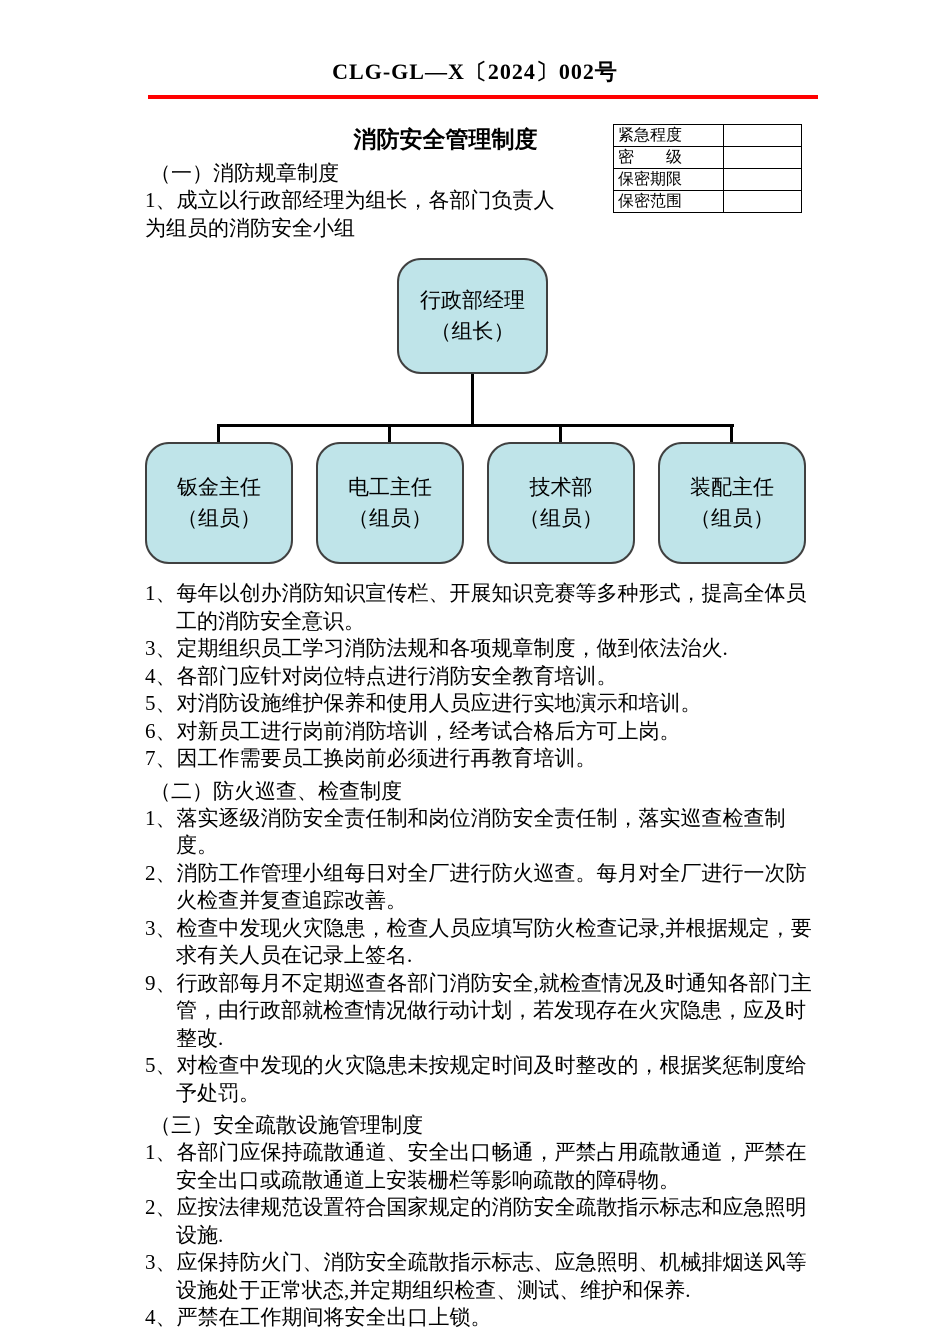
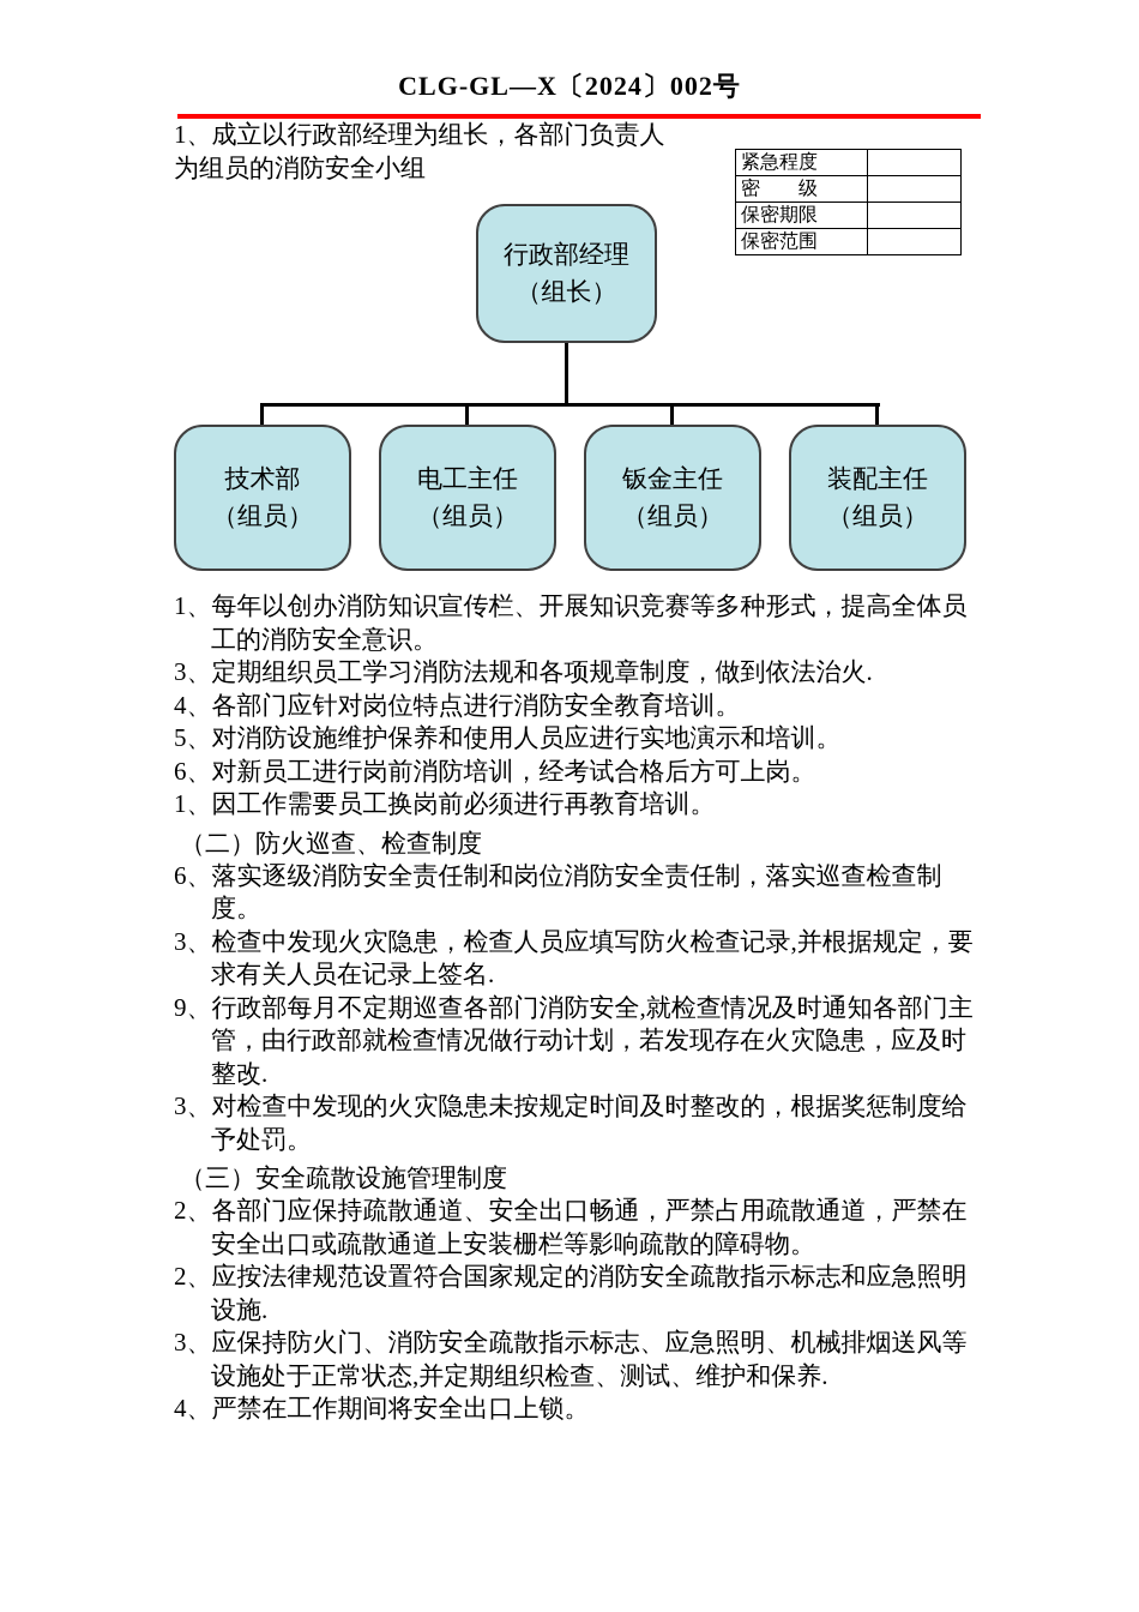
  CLG-GL—X〔2024〕002号
  紧急程度
  密 级
  保密期限
  保密范围
- 消防安全管理制度
- （一）消防规章制度
  1、成立以行政部经理为组长，各部门负责人为组员的消防安全小组
  行政部经理
  （组长）
- 钣金主任
+ 技术部
  （组员）
  电工主任
  （组员）
- 技术部
+ 钣金主任
  （组员）
  装配主任
  （组员）
  1、每年以创办消防知识宣传栏、开展知识竞赛等多种形式，提高全体员工的消防安全意识。
  3、定期组织员工学习消防法规和各项规章制度，做到依法治火.
  4、各部门应针对岗位特点进行消防安全教育培训。
  5、对消防设施维护保养和使用人员应进行实地演示和培训。
  6、对新员工进行岗前消防培训，经考试合格后方可上岗。
- 7、因工作需要员工换岗前必须进行再教育培训。
+ 1、因工作需要员工换岗前必须进行再教育培训。
  （二）防火巡查、检查制度
- 1、落实逐级消防安全责任制和岗位消防安全责任制，落实巡查检查制度。
+ 6、落实逐级消防安全责任制和岗位消防安全责任制，落实巡查检查制度。
- 2、消防工作管理小组每日对全厂进行防火巡查。每月对全厂进行一次防火检查并复查追踪改善。
  3、检查中发现火灾隐患，检查人员应填写防火检查记录,并根据规定，要求有关人员在记录上签名.
  9、行政部每月不定期巡查各部门消防安全,就检查情况及时通知各部门主管，由行政部就检查情况做行动计划，若发现存在火灾隐患，应及时整改.
- 5、对检查中发现的火灾隐患未按规定时间及时整改的，根据奖惩制度给予处罚。
+ 3、对检查中发现的火灾隐患未按规定时间及时整改的，根据奖惩制度给予处罚。
  （三）安全疏散设施管理制度
- 1、各部门应保持疏散通道、安全出口畅通，严禁占用疏散通道，严禁在安全出口或疏散通道上安装栅栏等影响疏散的障碍物。
+ 2、各部门应保持疏散通道、安全出口畅通，严禁占用疏散通道，严禁在安全出口或疏散通道上安装栅栏等影响疏散的障碍物。
  2、应按法律规范设置符合国家规定的消防安全疏散指示标志和应急照明设施.
  3、应保持防火门、消防安全疏散指示标志、应急照明、机械排烟送风等设施处于正常状态,并定期组织检查、测试、维护和保养.
  4、严禁在工作期间将安全出口上锁。
